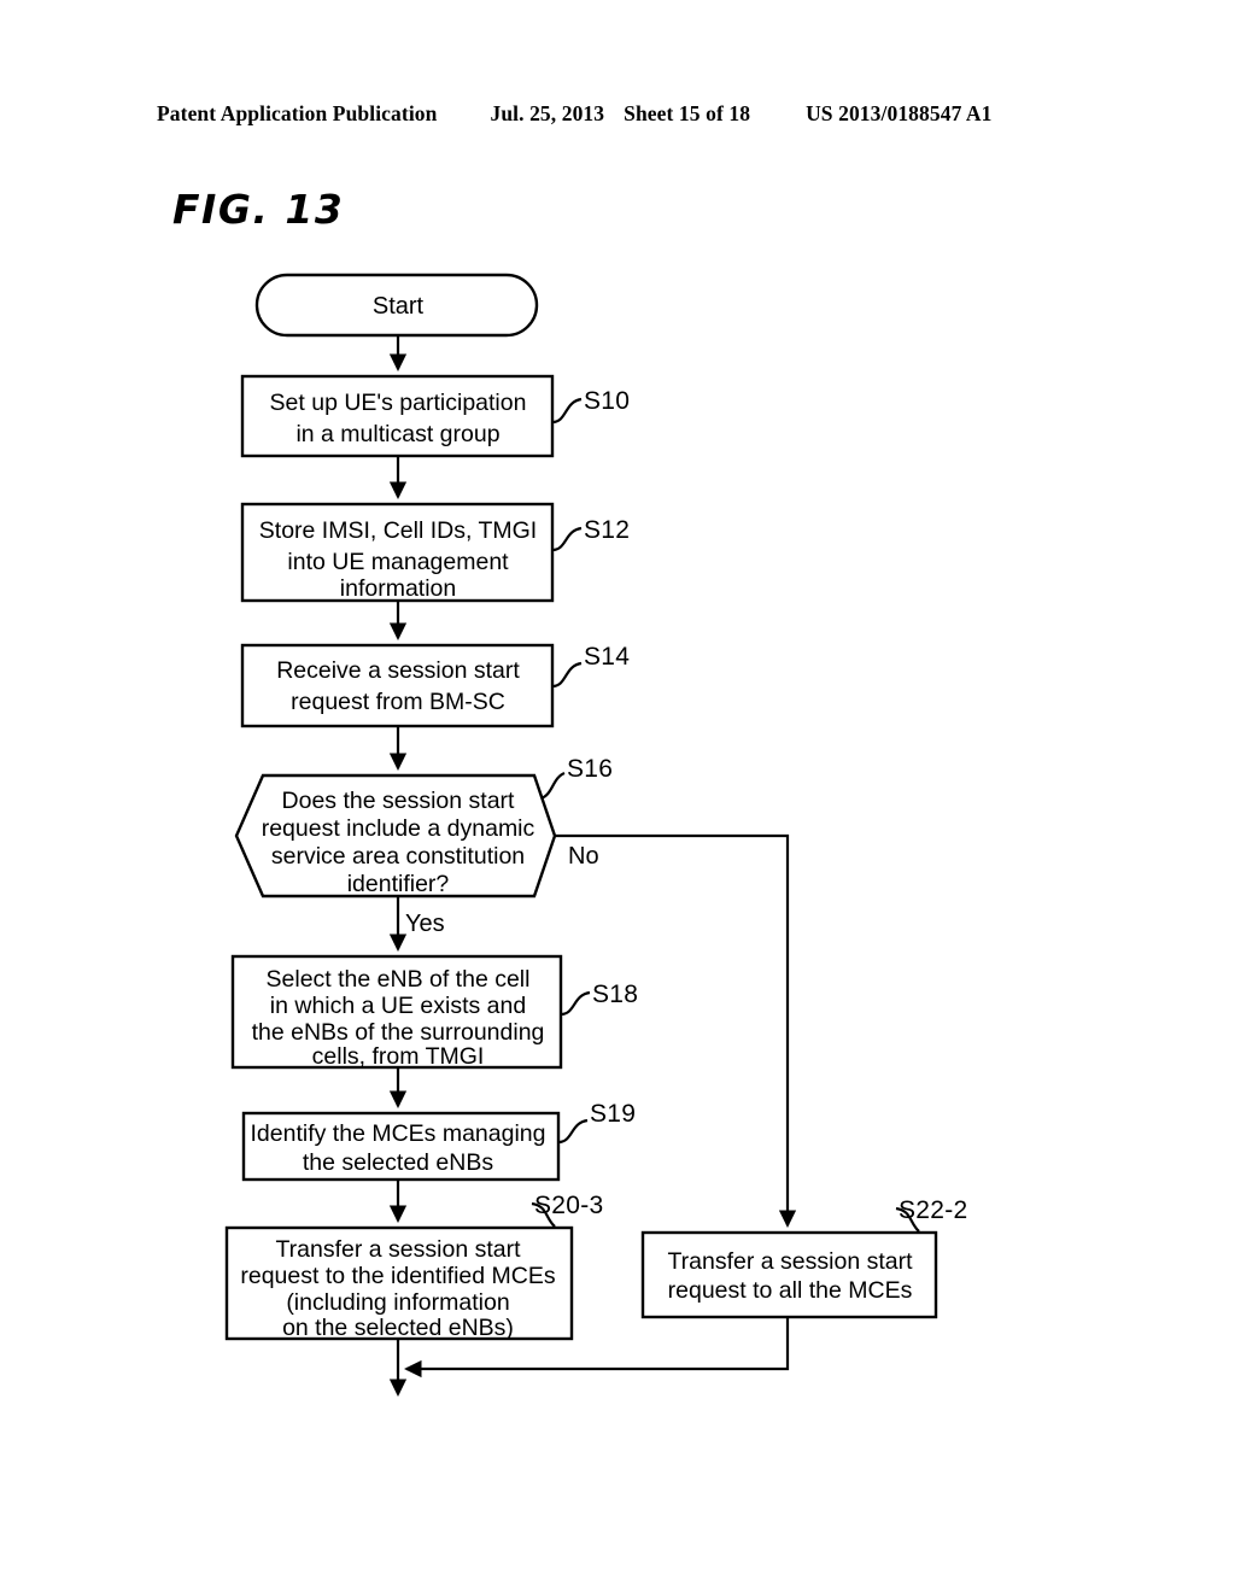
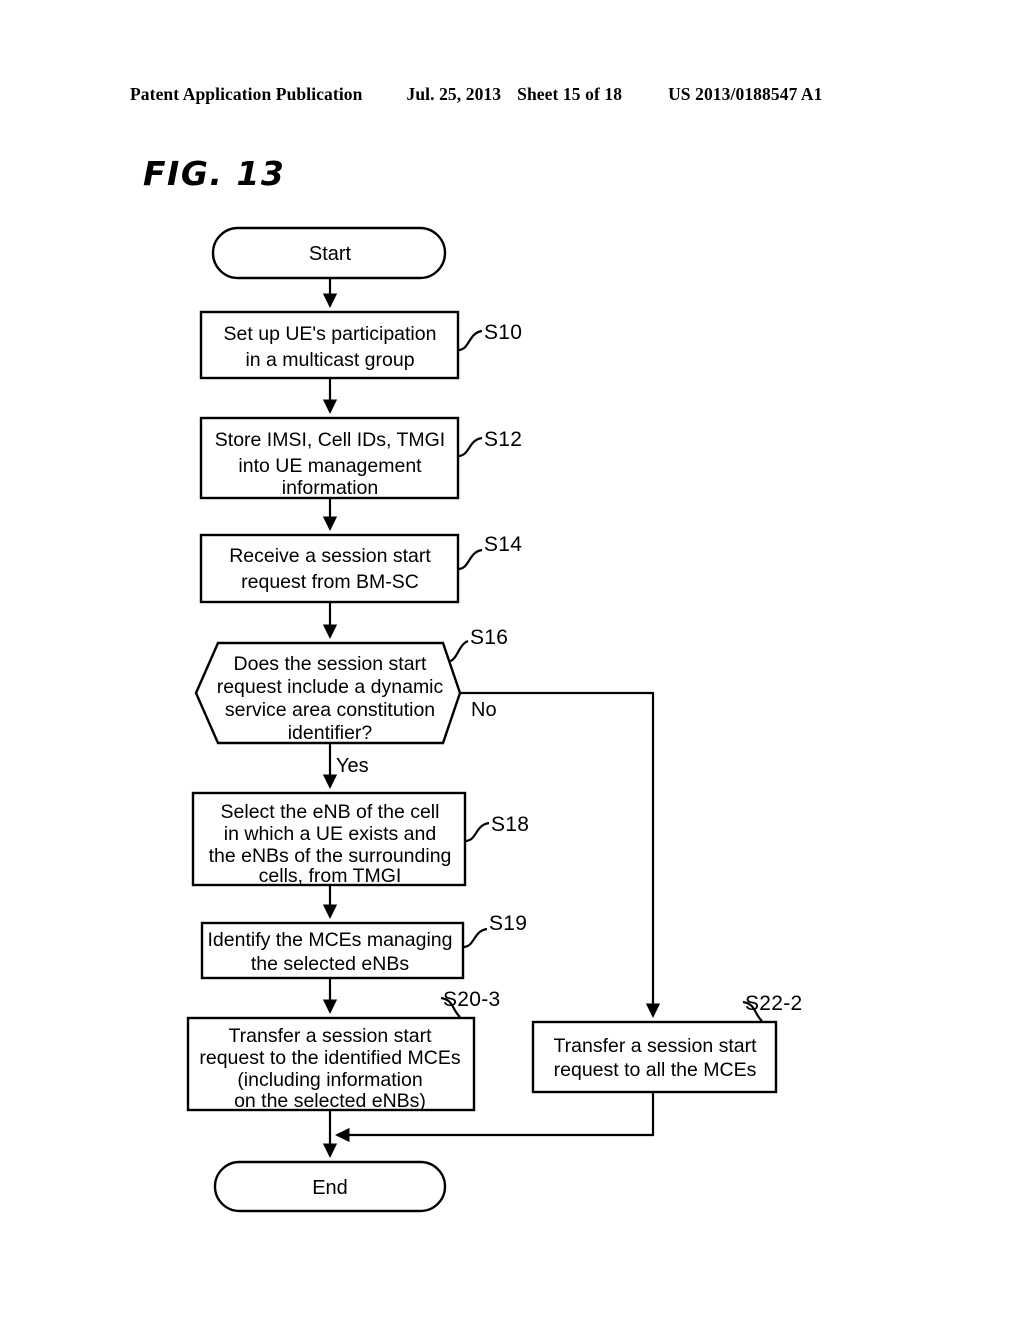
  Patent Application Publication
  Jul. 25, 2013
  Sheet 15 of 18
  US 2013/0188547 A1
  FIG. 13
  Start
  Set up UE's participation
  in a multicast group
  S10
  Store IMSI, Cell IDs, TMGI
  into UE management
  information
  S12
  Receive a session start
  request from BM-SC
  S14
  Does the session start
  request include a dynamic
  service area constitution
  identifier?
  S16
  No
  Yes
  Select the eNB of the cell
  in which a UE exists and
  the eNBs of the surrounding
  cells, from TMGI
  S18
  Identify the MCEs managing
  the selected eNBs
  S19
  Transfer a session start
  request to the identified MCEs
  (including information
  on the selected eNBs)
  S20-3
  Transfer a session start
  request to all the MCEs
  S22-2
+ End
